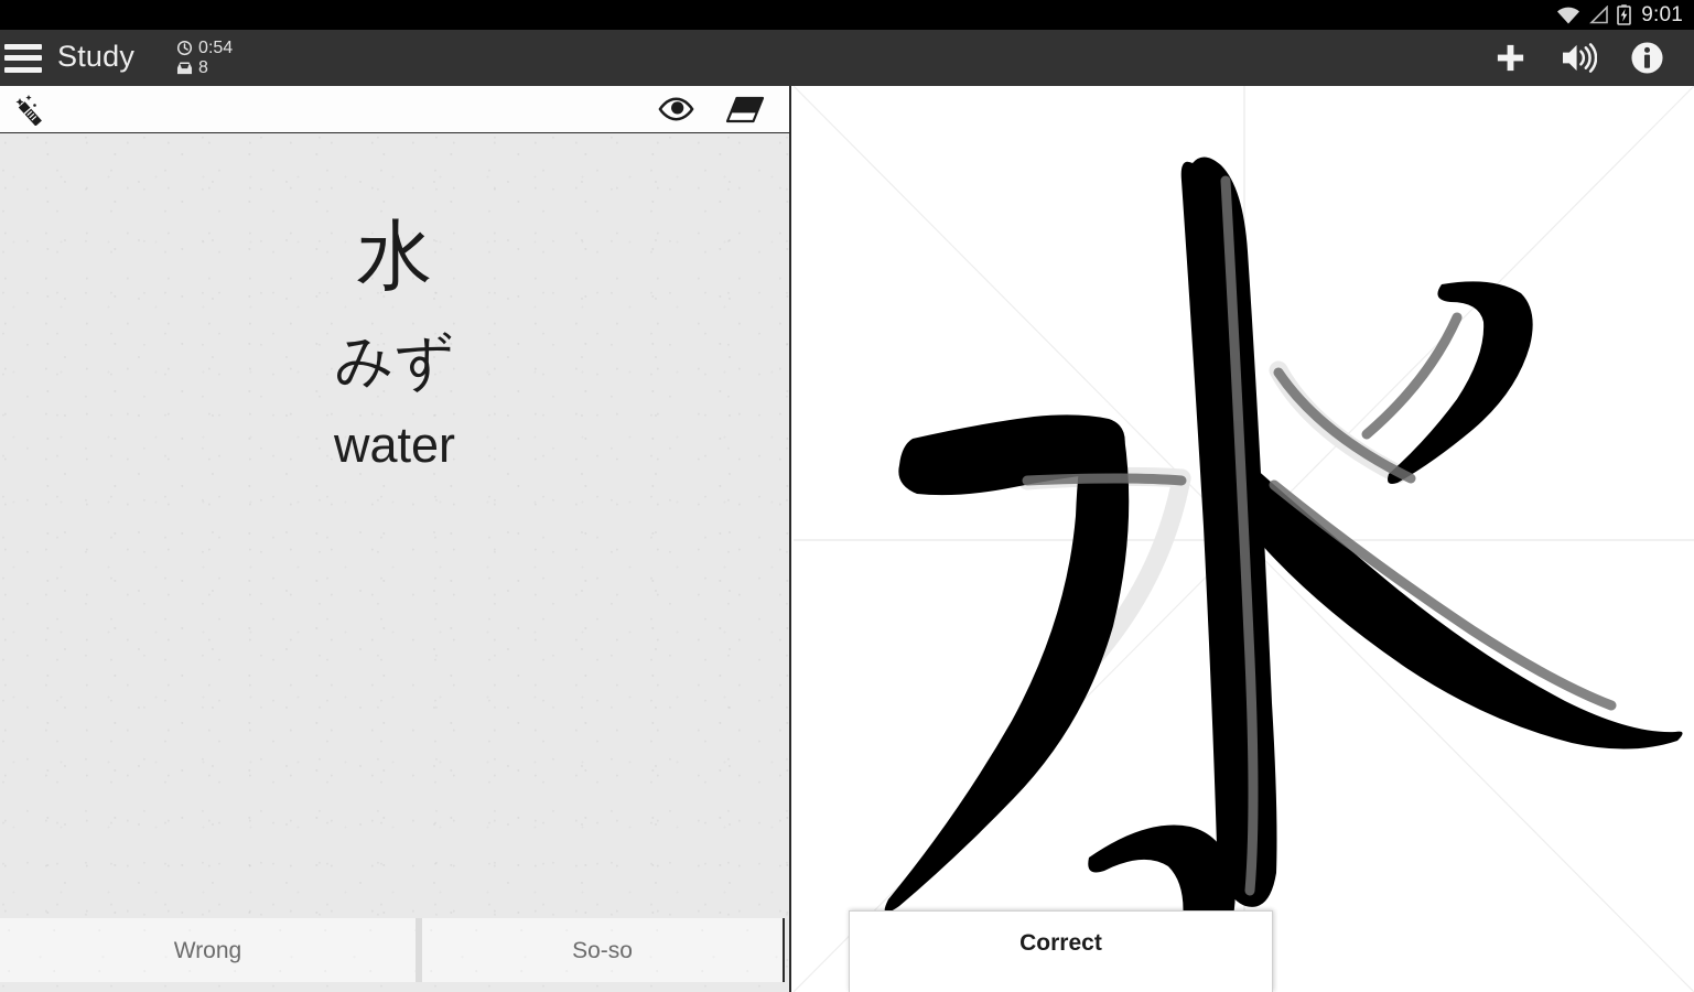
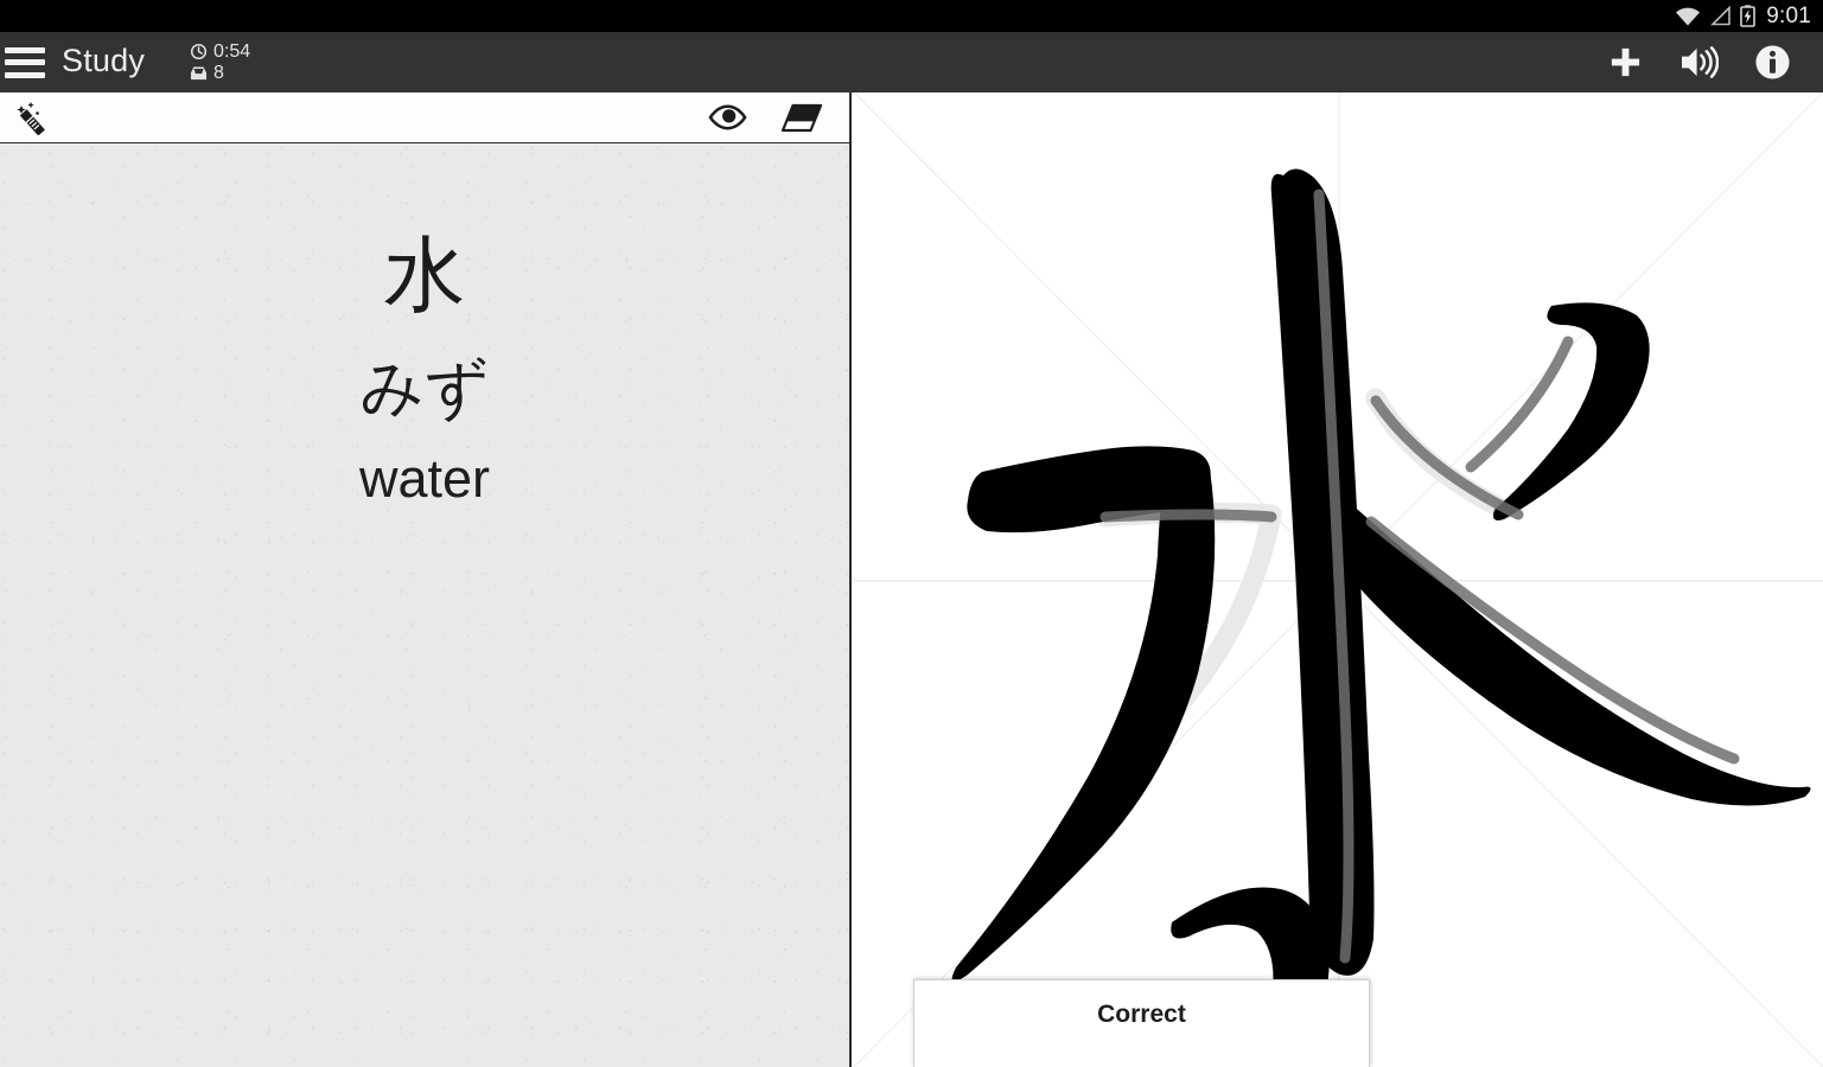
  9:01
  Study
  0:54
  8
  水
  みず
  water
- Wrong
- So-so
  Correct
